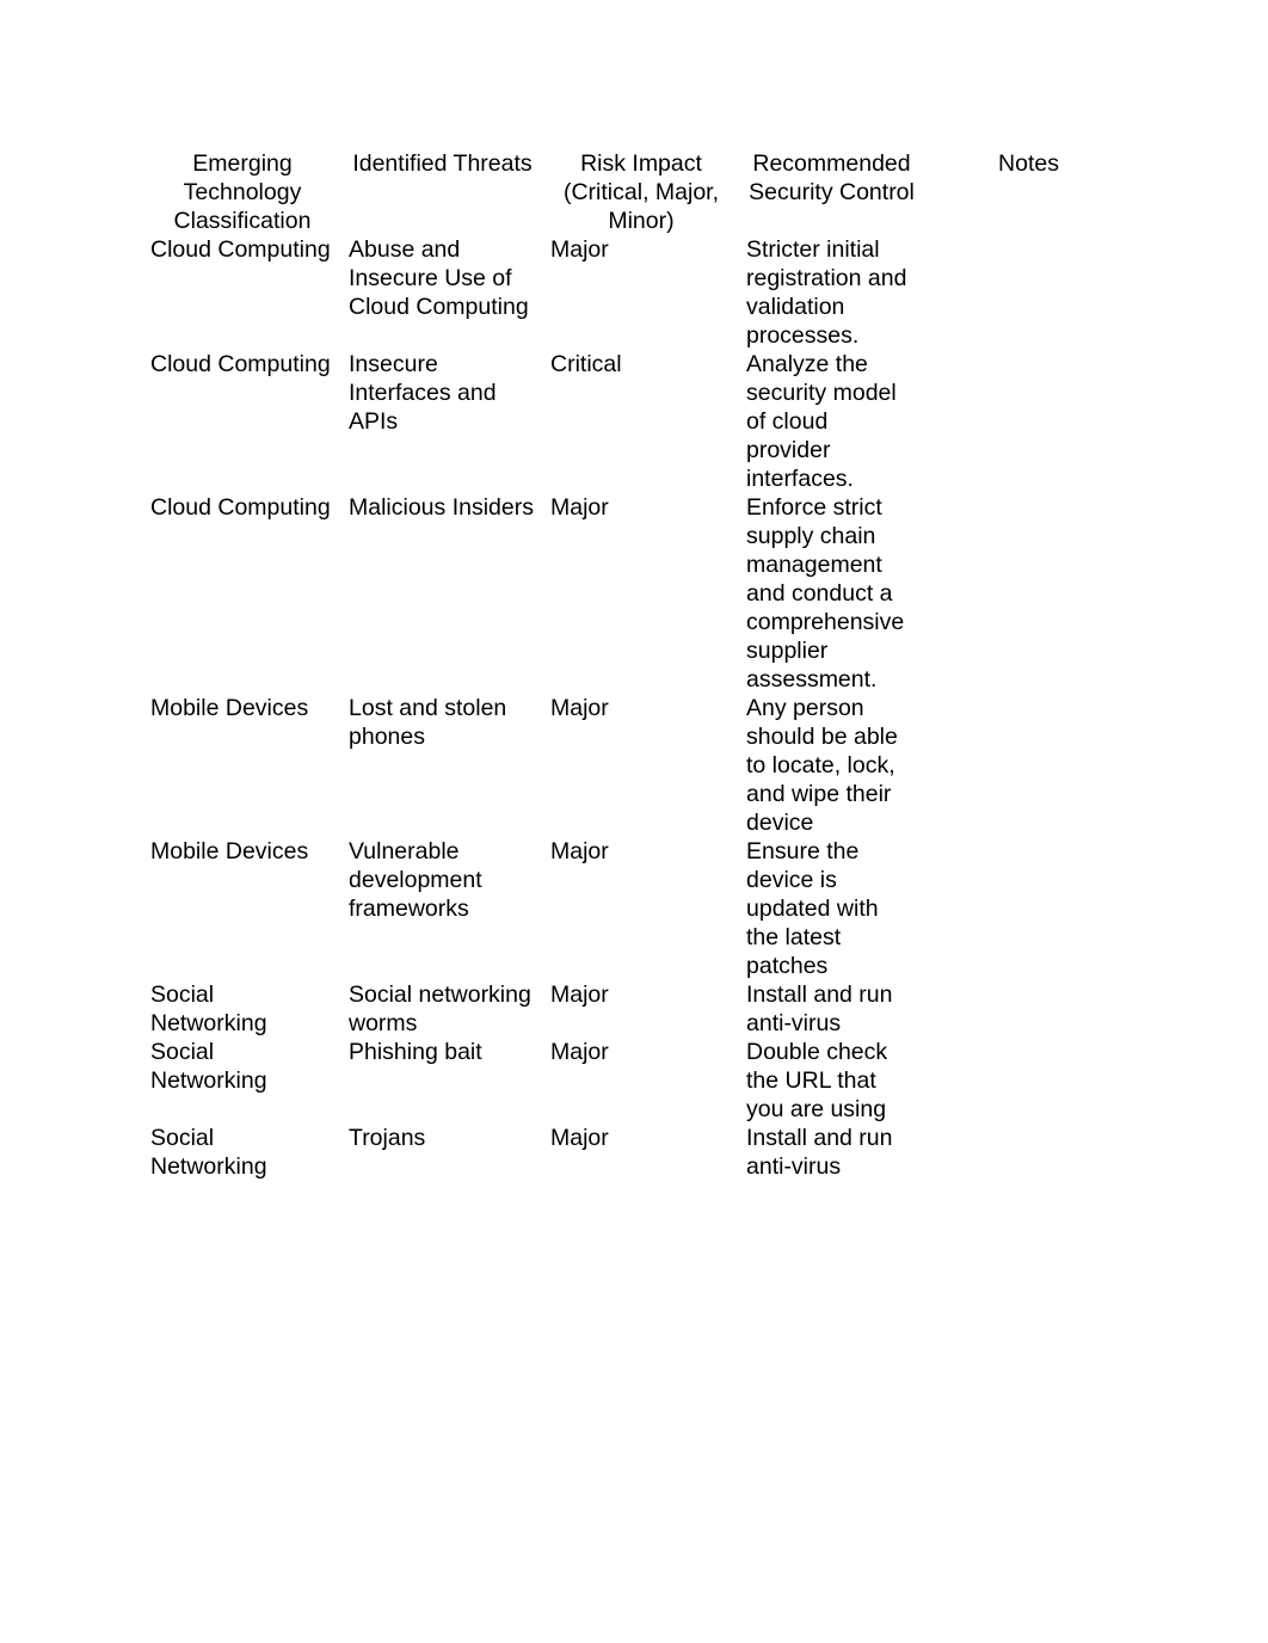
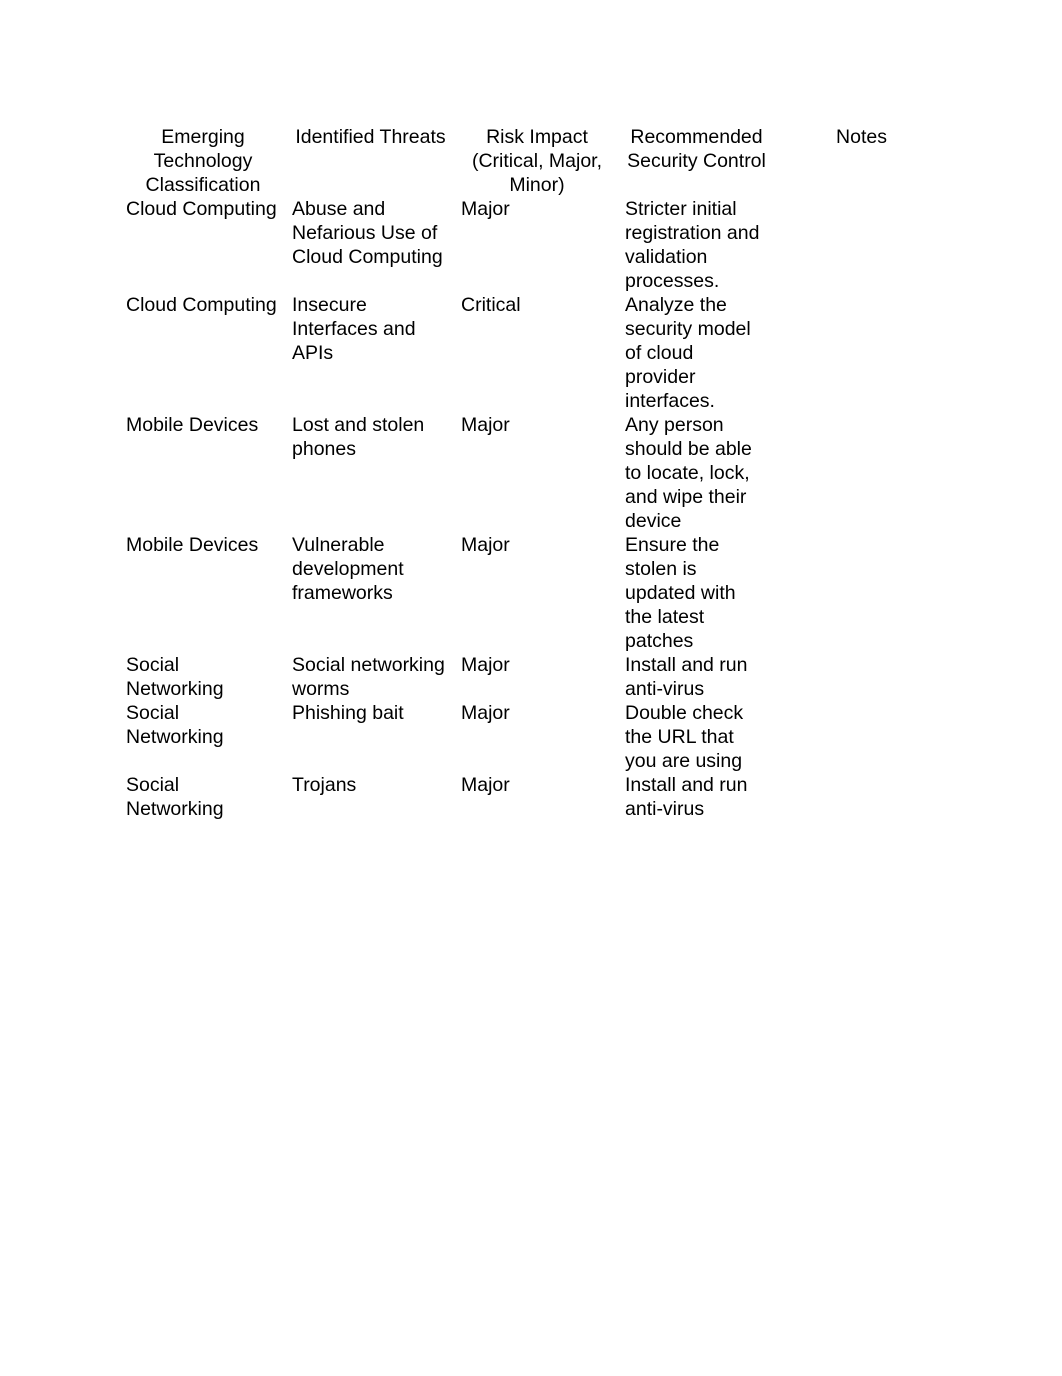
  Emerging Technology Classification	Identified Threats	Risk Impact (Critical, Major, Minor)	Recommended Security Control	Notes
- Cloud Computing	Abuse and Insecure Use of Cloud Computing	Major	Stricter initial registration and validation processes.
+ Cloud Computing	Abuse and Nefarious Use of Cloud Computing	Major	Stricter initial registration and validation processes.
  Cloud Computing	Insecure Interfaces and APIs	Critical	Analyze the security model of cloud provider interfaces.
- Cloud Computing	Malicious Insiders	Major	Enforce strict supply chain management and conduct a comprehensive supplier assessment.
  Mobile Devices	Lost and stolen phones	Major	Any person should be able to locate, lock, and wipe their device
- Mobile Devices	Vulnerable development frameworks	Major	Ensure the device is updated with the latest patches
+ Mobile Devices	Vulnerable development frameworks	Major	Ensure the stolen is updated with the latest patches
  Social Networking	Social networking worms	Major	Install and run anti-virus
  Social Networking	Phishing bait	Major	Double check the URL that you are using
  Social Networking	Trojans	Major	Install and run anti-virus
